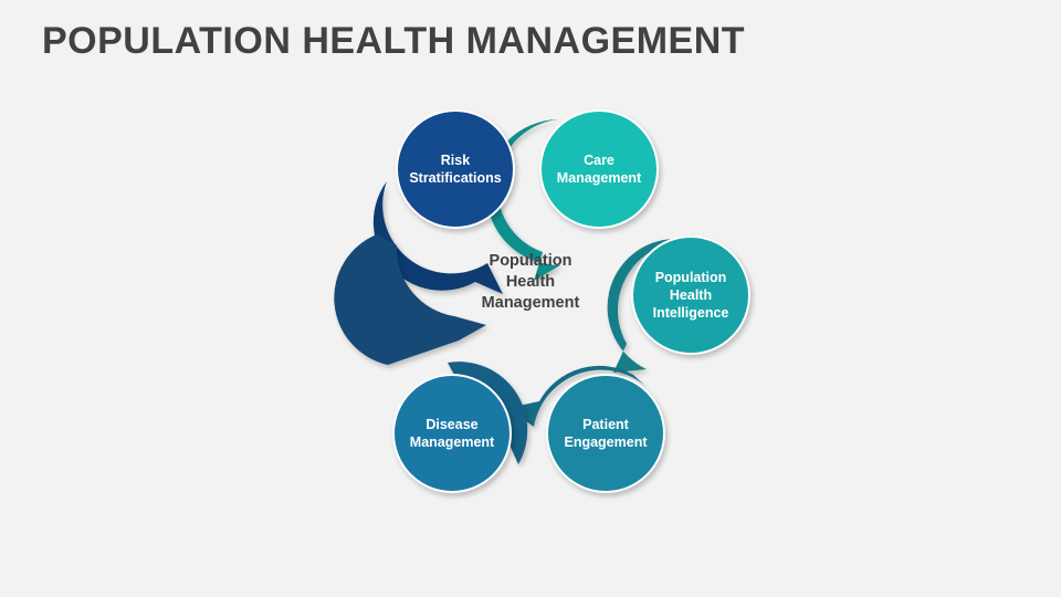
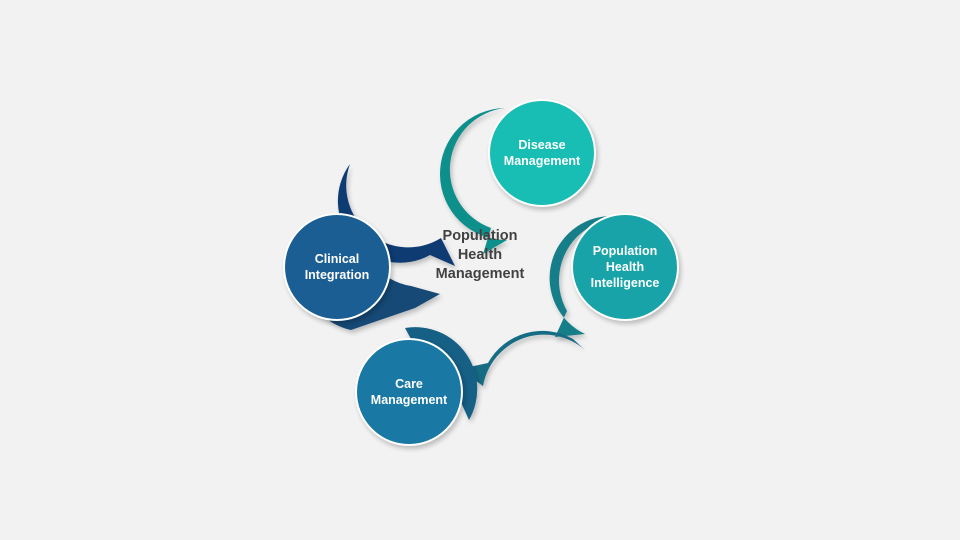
- POPULATION HEALTH MANAGEMENT
- Risk
- Stratifications
- Care
+ Disease
  Management
  Population
  Health
  Intelligence
- Patient
- Engagement
- Disease
+ Care
  Management
+ Clinical
+ Integration
  Population
  Health
  Management
